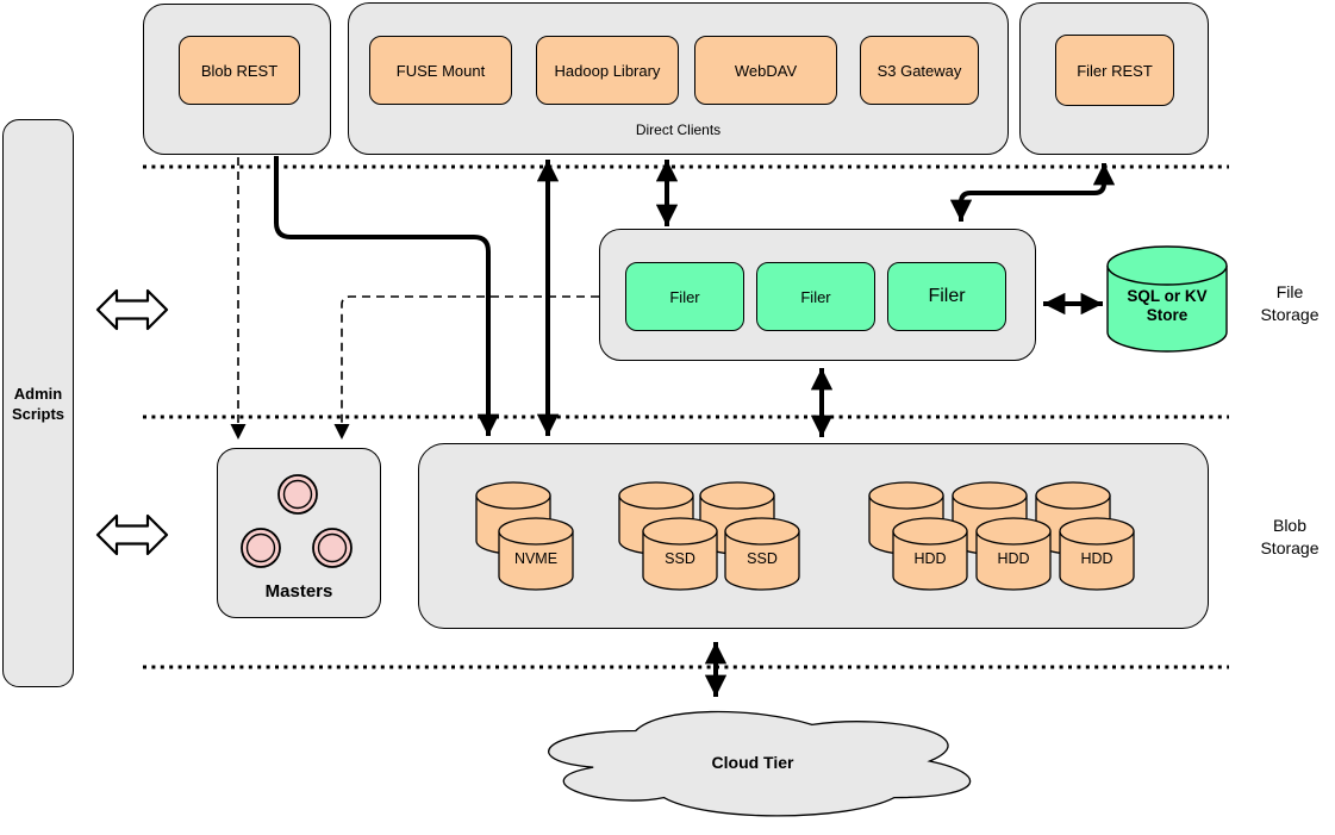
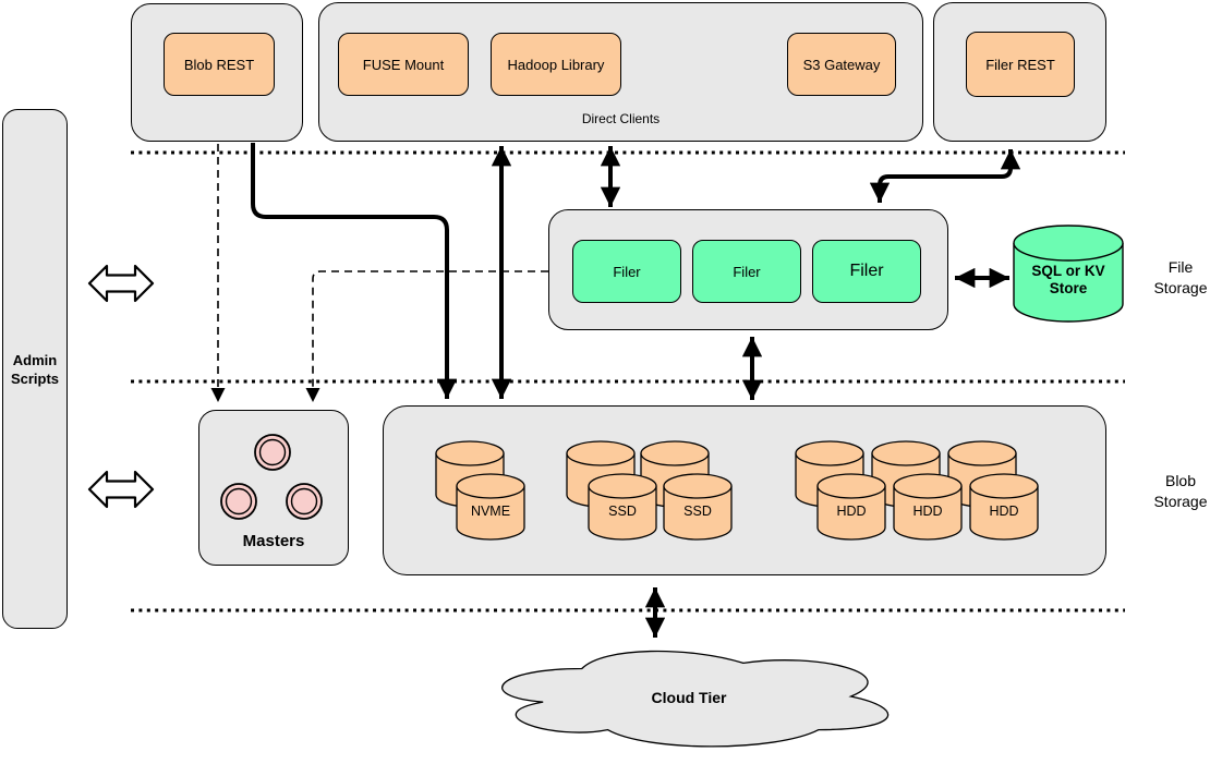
  Blob REST
  FUSE Mount
  Hadoop Library
- WebDAV
  S3 Gateway
  Filer REST
  Direct Clients
  Admin
  Scripts
  Filer
  Filer
  Filer
  SQL or KV
  Store
  File
  Storage
  Masters
  Blob
  Storage
  NVME
  SSD
  SSD
  HDD
  HDD
  HDD
  Cloud Tier
